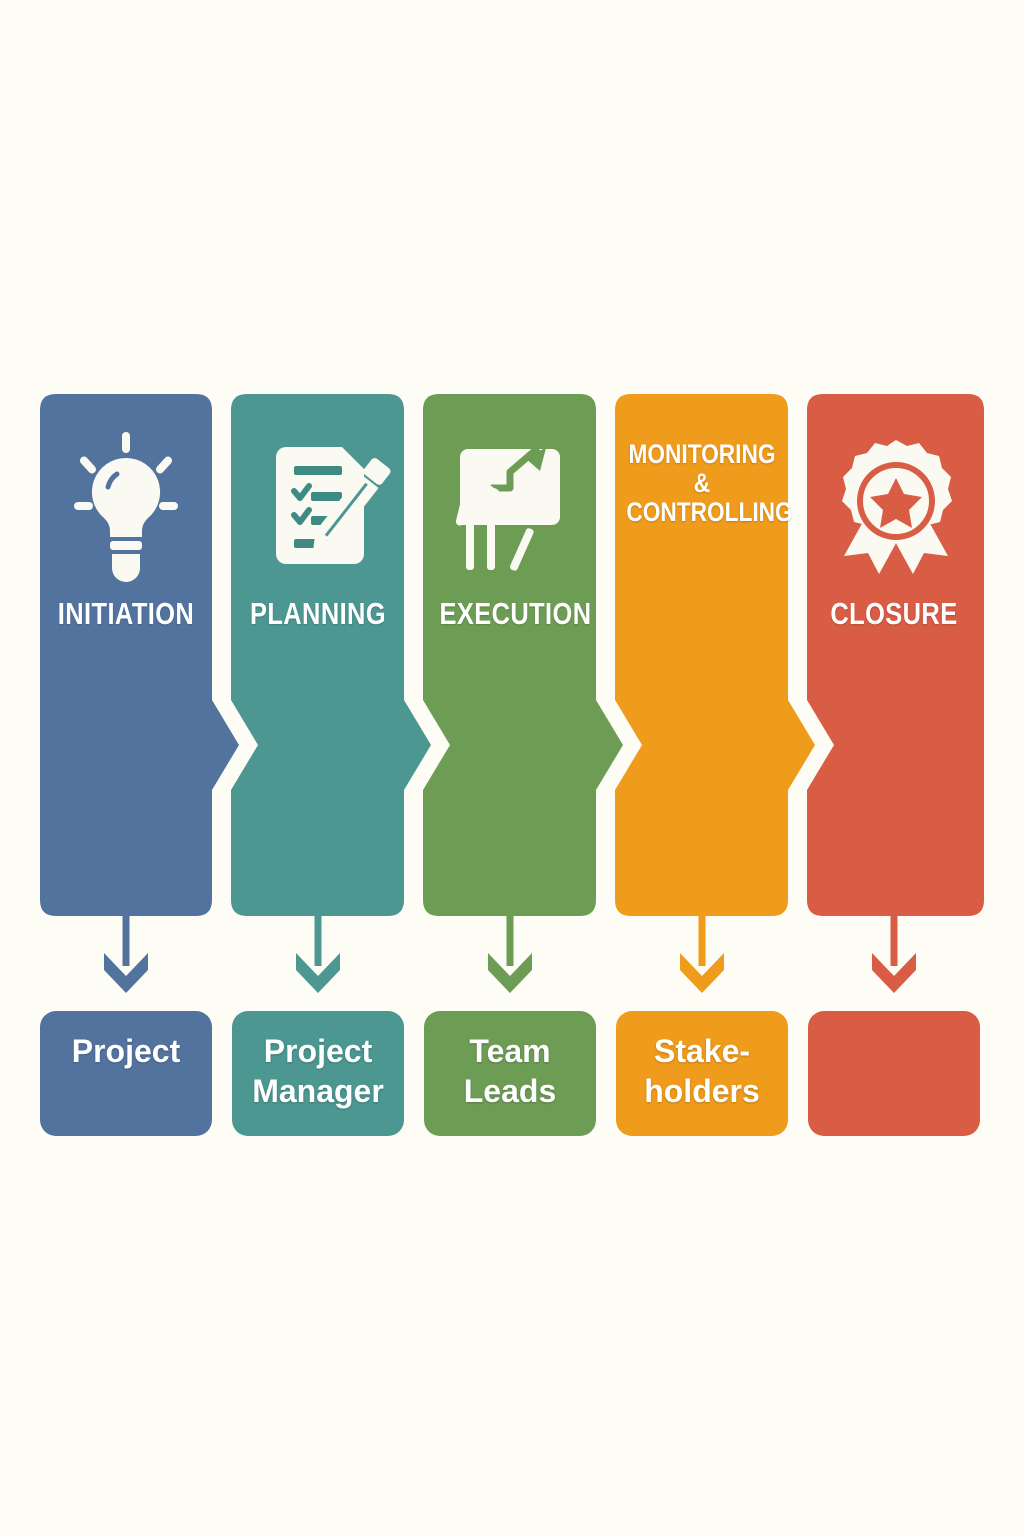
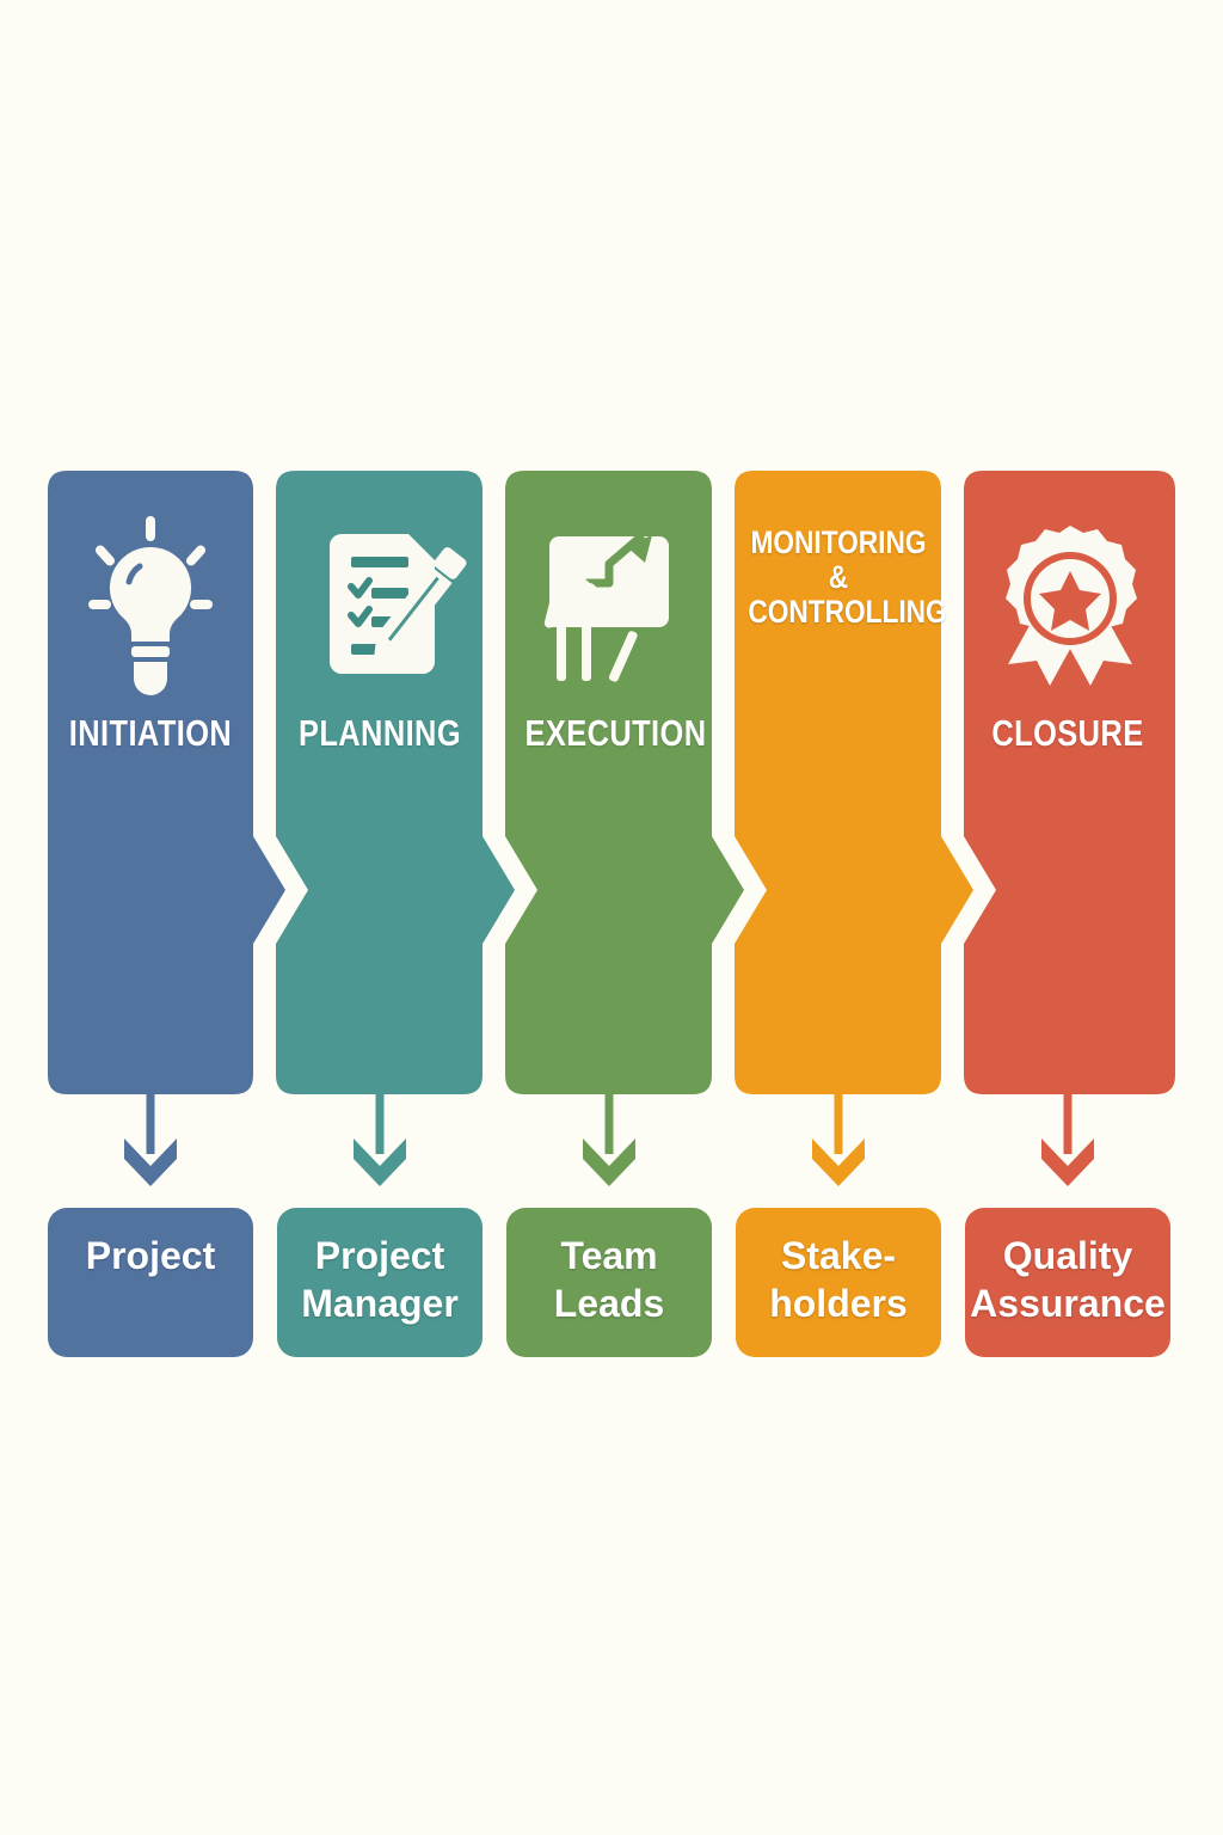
  INITIATION
  PLANNING
  EXECUTION
  MONITORING
  &
  CONTROLLING
  CLOSURE
  Project
  Project
  Manager
  Team
  Leads
  Stake-
  holders
+ Quality
+ Assurance
